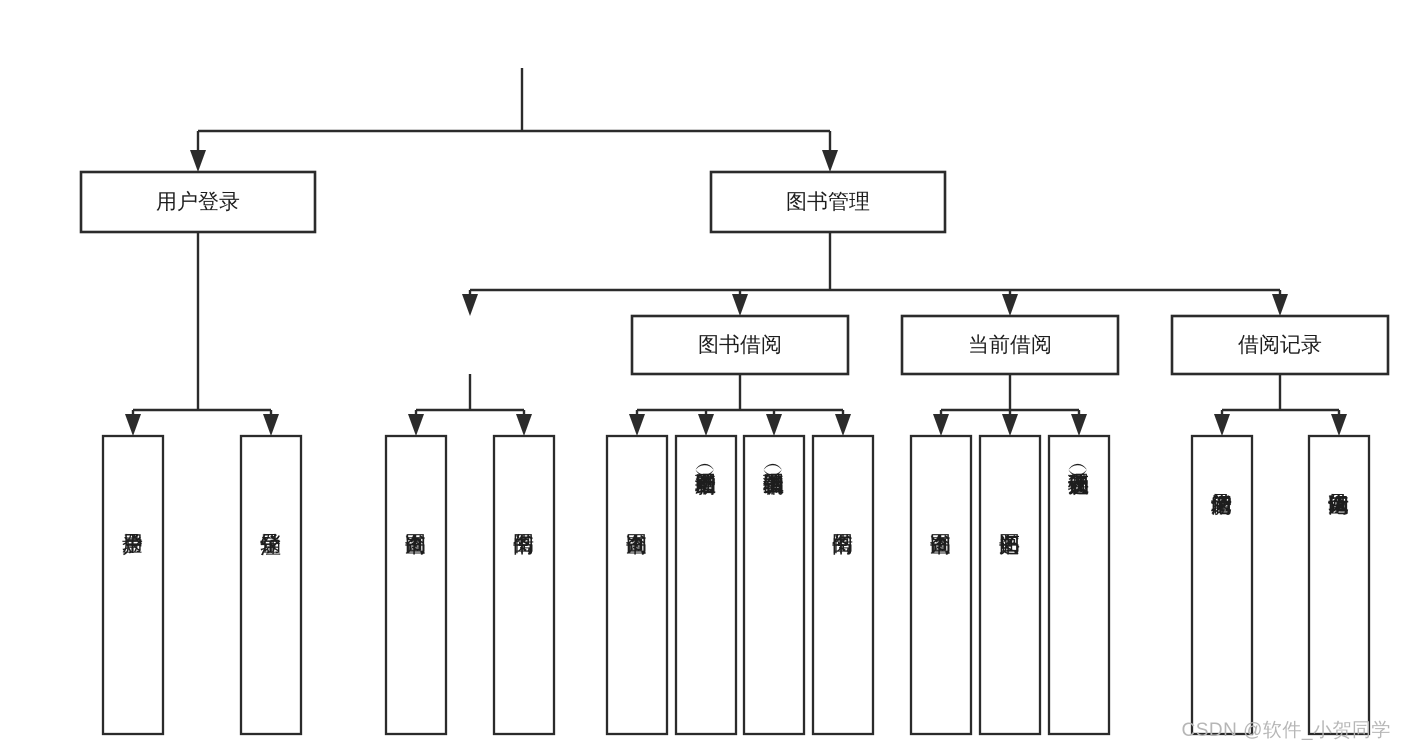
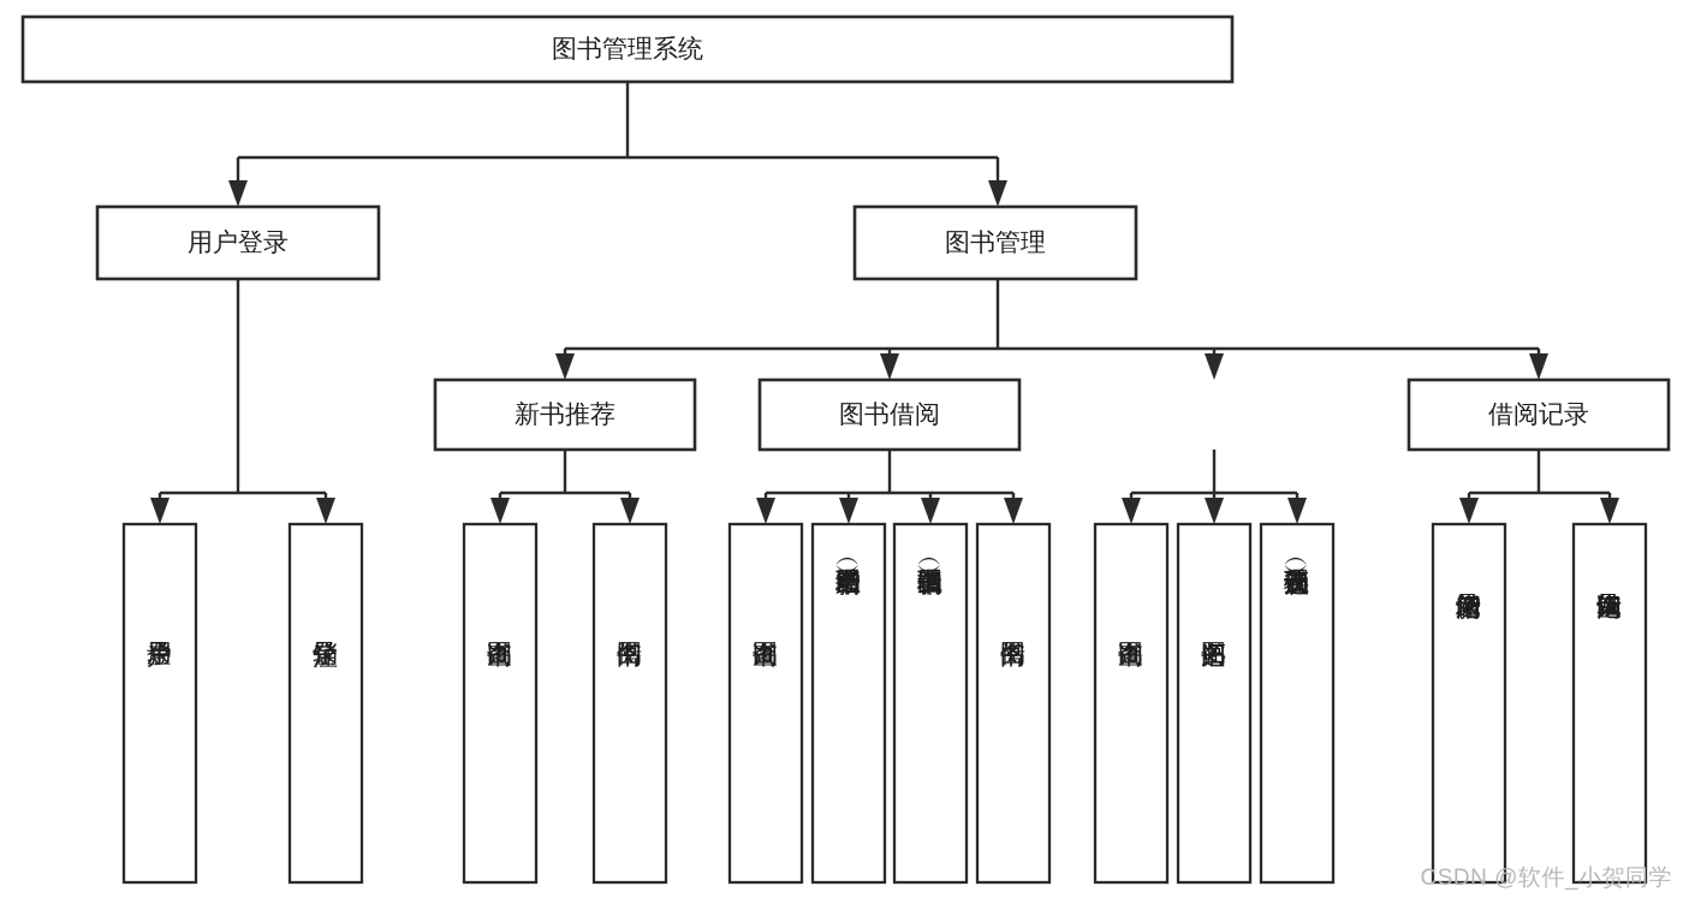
+ 图书管理系统
  用户登录
  图书管理
+ 新书推荐
  图书借阅
- 当前借阅
  借阅记录
  CSDN @软件_小贺同学
